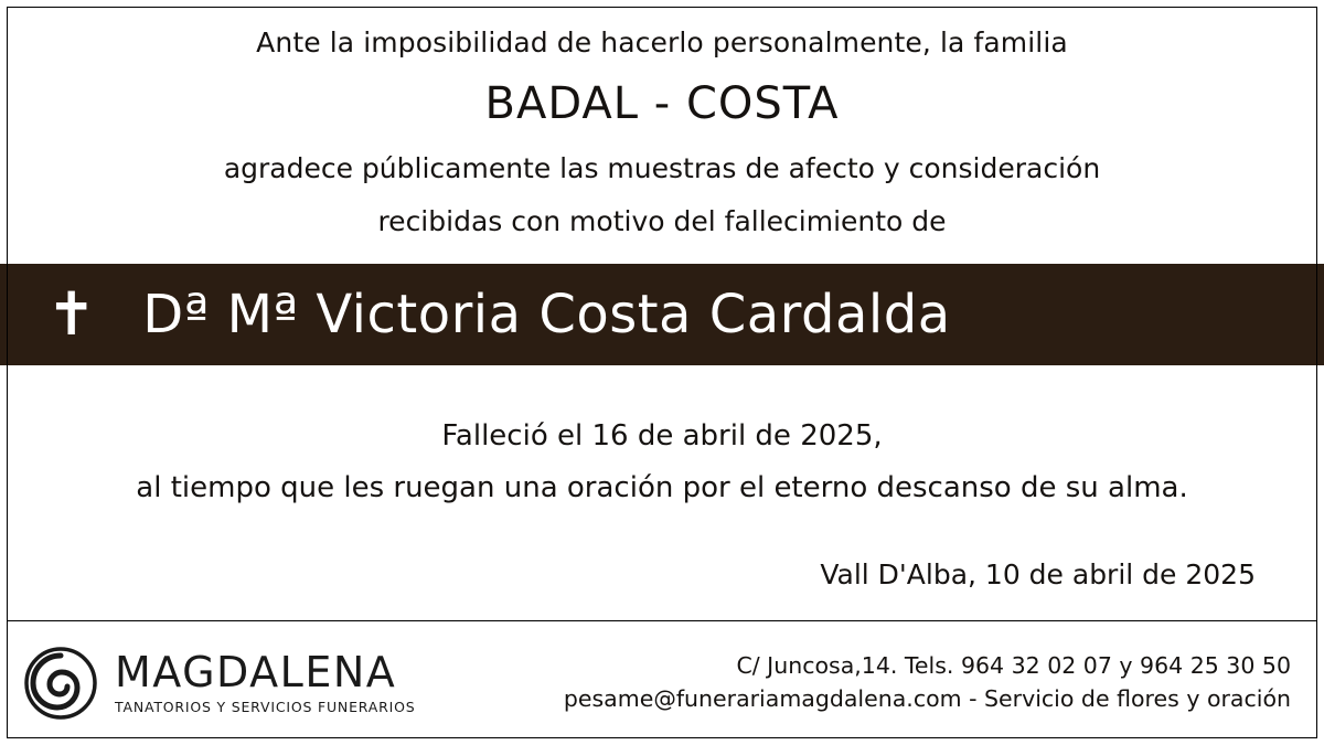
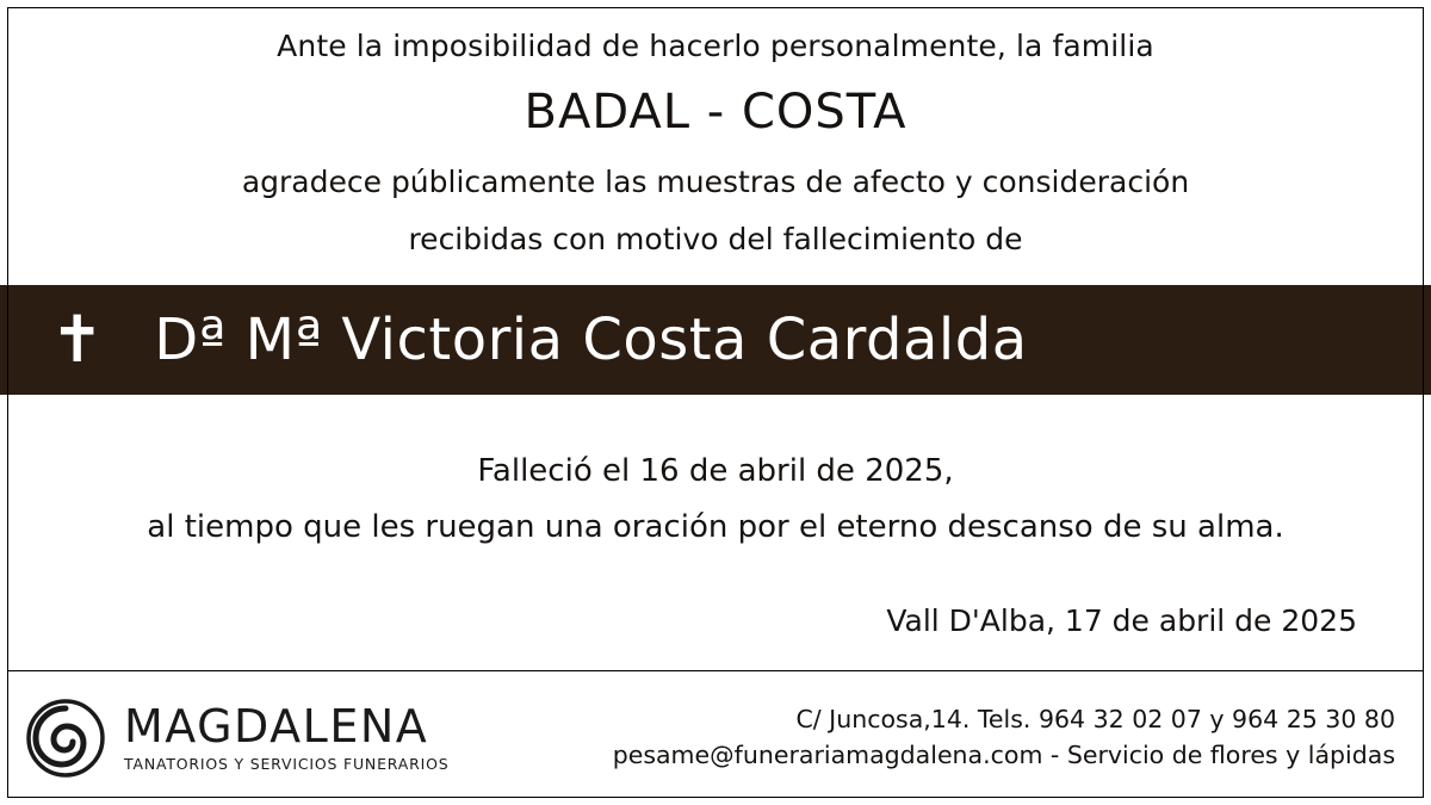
  Ante la imposibilidad de hacerlo personalmente, la familia
  BADAL - COSTA
  agradece públicamente las muestras de afecto y consideración
  recibidas con motivo del fallecimiento de
  ✝
  Dª Mª Victoria Costa Cardalda
  Falleció el 16 de abril de 2025,
  al tiempo que les ruegan una oración por el eterno descanso de su alma.
- Vall D'Alba, 10 de abril de 2025
+ Vall D'Alba, 17 de abril de 2025
  MAGDALENA
  TANATORIOS Y SERVICIOS FUNERARIOS
- C/ Juncosa,14. Tels. 964 32 02 07 y 964 25 30 50
+ C/ Juncosa,14. Tels. 964 32 02 07 y 964 25 30 80
- pesame@funerariamagdalena.com - Servicio de flores y oración
+ pesame@funerariamagdalena.com - Servicio de flores y lápidas
